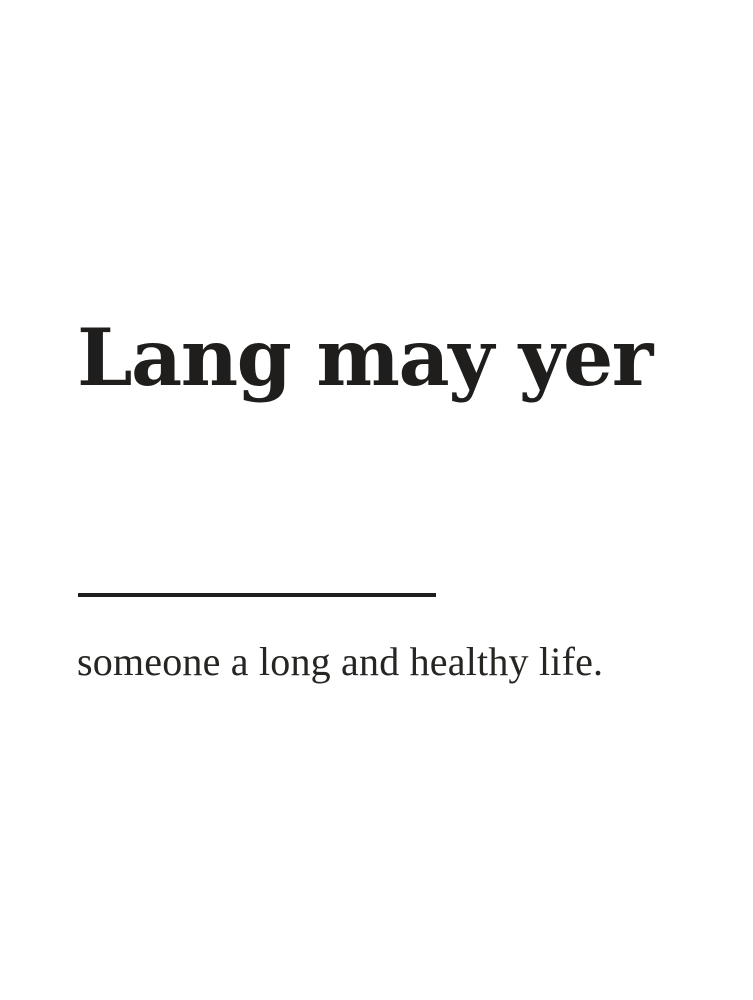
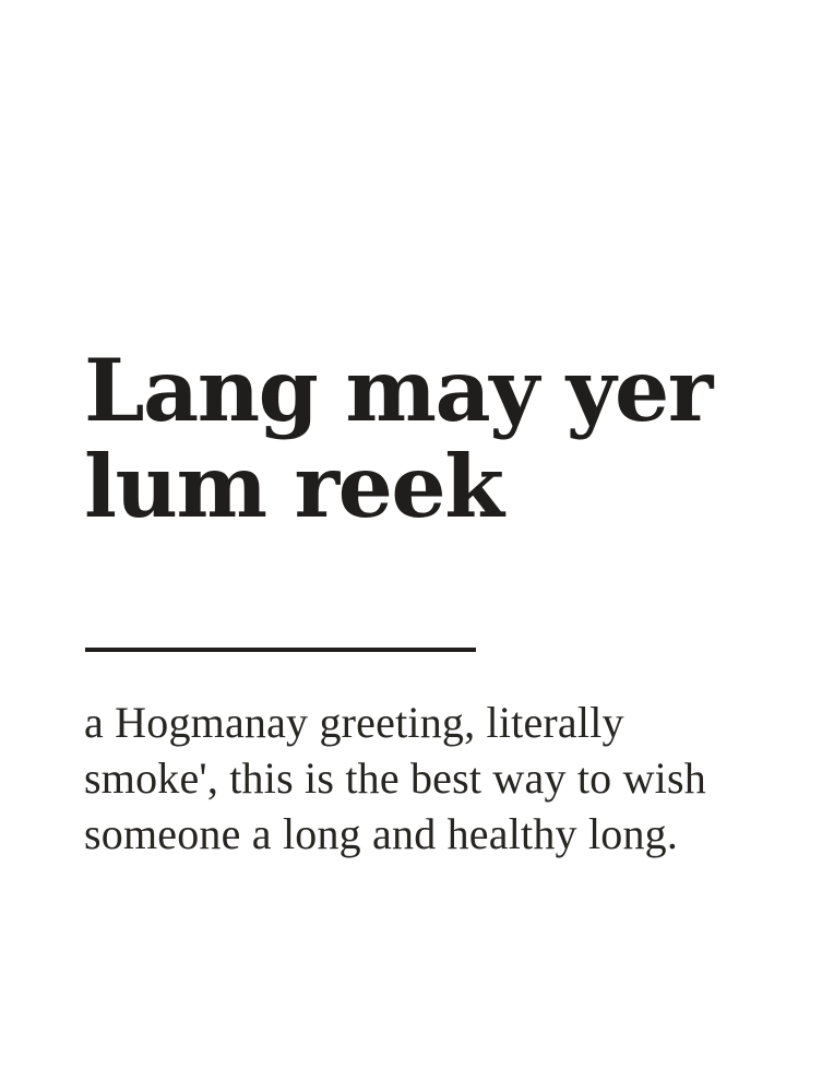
  Lang may yer
+ lum reek
+ a Hogmanay greeting, literally
+ smoke', this is the best way to wish
- someone a long and healthy life.
+ someone a long and healthy long.
